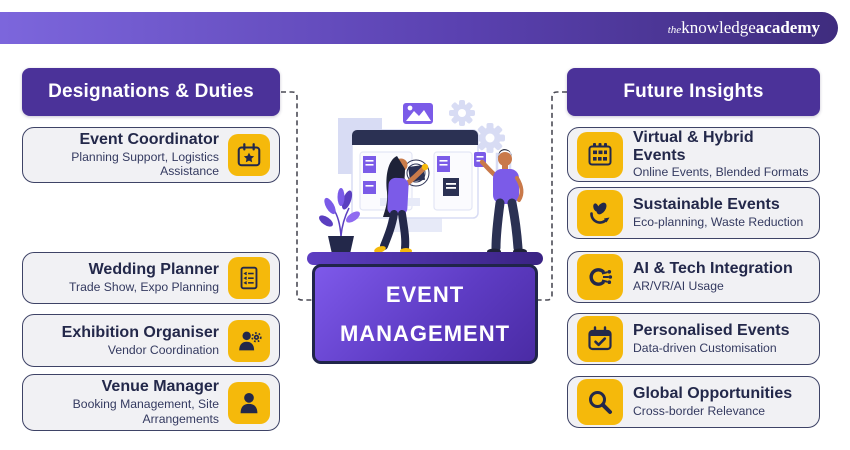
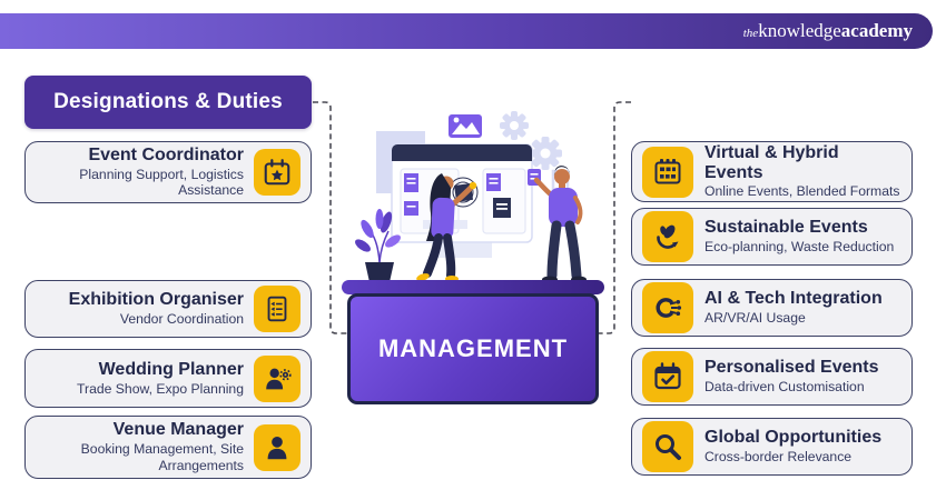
  the
  knowledge
  academy
  Designations & Duties
- Future Insights
  Event Coordinator
  Planning Support, Logistics Assistance
- Wedding Planner
+ Exhibition Organiser
- Trade Show, Expo Planning
+ Vendor Coordination
- Exhibition Organiser
+ Wedding Planner
- Vendor Coordination
+ Trade Show, Expo Planning
  Venue Manager
  Booking Management, Site Arrangements
  Virtual & Hybrid Events
  Online Events, Blended Formats
  Sustainable Events
  Eco-planning, Waste Reduction
  AI & Tech Integration
  AR/VR/AI Usage
  Personalised Events
  Data-driven Customisation
  Global Opportunities
  Cross-border Relevance
- EVENT
  MANAGEMENT
